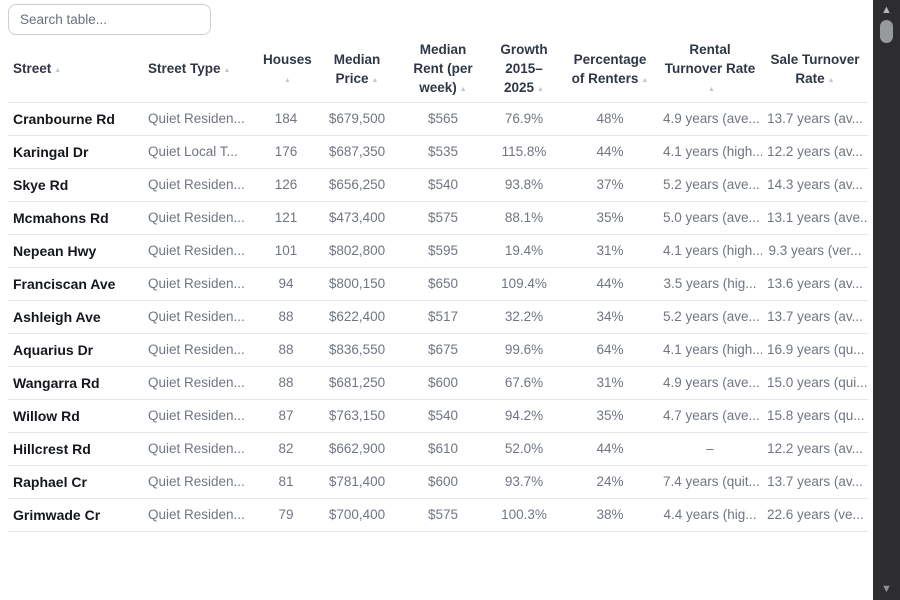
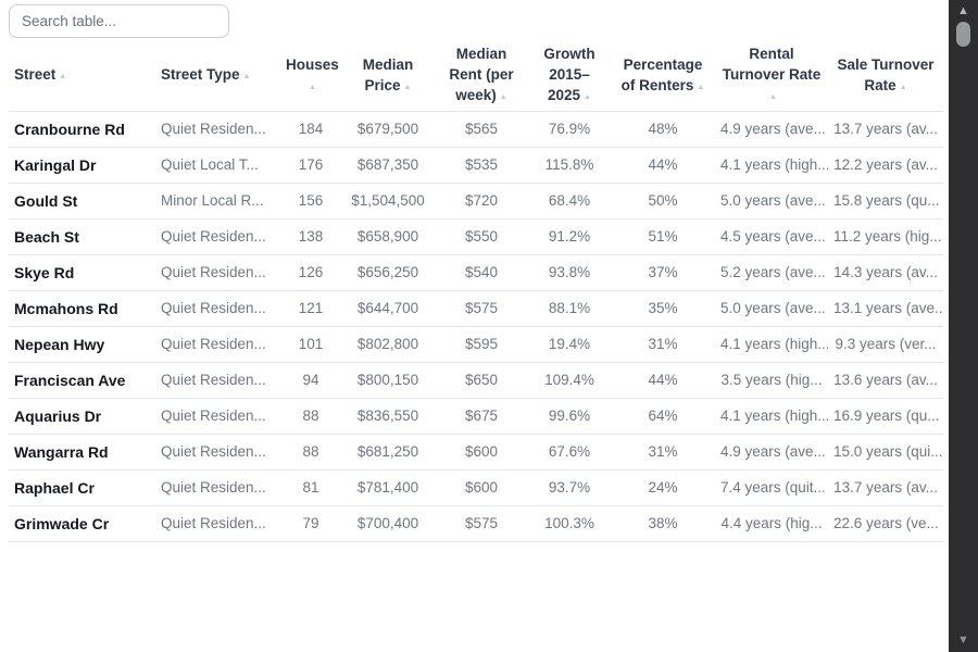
  Search table...
  Street	Street Type	Houses	Median Price	Median Rent (per week)	Growth 2015–2025	Percentage of Renters	Rental Turnover Rate	Sale Turnover Rate
  Cranbourne Rd	Quiet Residen...	184	$679,500	$565	76.9%	48%	4.9 years (ave...	13.7 years (av...
  Karingal Dr	Quiet Local T...	176	$687,350	$535	115.8%	44%	4.1 years (high...	12.2 years (av...
+ Gould St	Minor Local R...	156	$1,504,500	$720	68.4%	50%	5.0 years (ave...	15.8 years (qu...
+ Beach St	Quiet Residen...	138	$658,900	$550	91.2%	51%	4.5 years (ave...	11.2 years (hig...
  Skye Rd	Quiet Residen...	126	$656,250	$540	93.8%	37%	5.2 years (ave...	14.3 years (av...
- Mcmahons Rd	Quiet Residen...	121	$473,400	$575	88.1%	35%	5.0 years (ave...	13.1 years (ave..
+ Mcmahons Rd	Quiet Residen...	121	$644,700	$575	88.1%	35%	5.0 years (ave...	13.1 years (ave..
  Nepean Hwy	Quiet Residen...	101	$802,800	$595	19.4%	31%	4.1 years (high...	9.3 years (ver...
  Franciscan Ave	Quiet Residen...	94	$800,150	$650	109.4%	44%	3.5 years (hig...	13.6 years (av...
- Ashleigh Ave	Quiet Residen...	88	$622,400	$517	32.2%	34%	5.2 years (ave...	13.7 years (av...
  Aquarius Dr	Quiet Residen...	88	$836,550	$675	99.6%	64%	4.1 years (high...	16.9 years (qu...
  Wangarra Rd	Quiet Residen...	88	$681,250	$600	67.6%	31%	4.9 years (ave...	15.0 years (qui...
- Willow Rd	Quiet Residen...	87	$763,150	$540	94.2%	35%	4.7 years (ave...	15.8 years (qu...
- Hillcrest Rd	Quiet Residen...	82	$662,900	$610	52.0%	44%	–	12.2 years (av...
  Raphael Cr	Quiet Residen...	81	$781,400	$600	93.7%	24%	7.4 years (quit...	13.7 years (av...
  Grimwade Cr	Quiet Residen...	79	$700,400	$575	100.3%	38%	4.4 years (hig...	22.6 years (ve...
  ▲
  ▼
